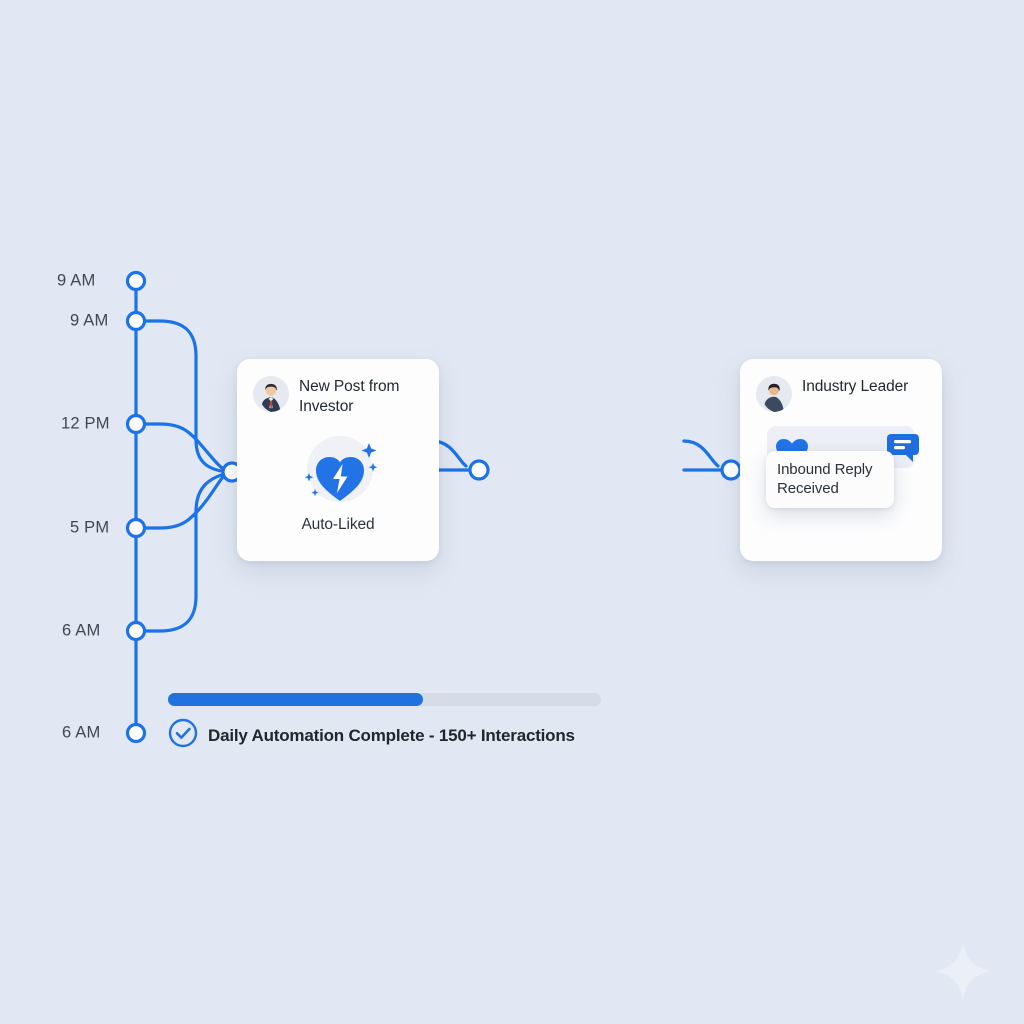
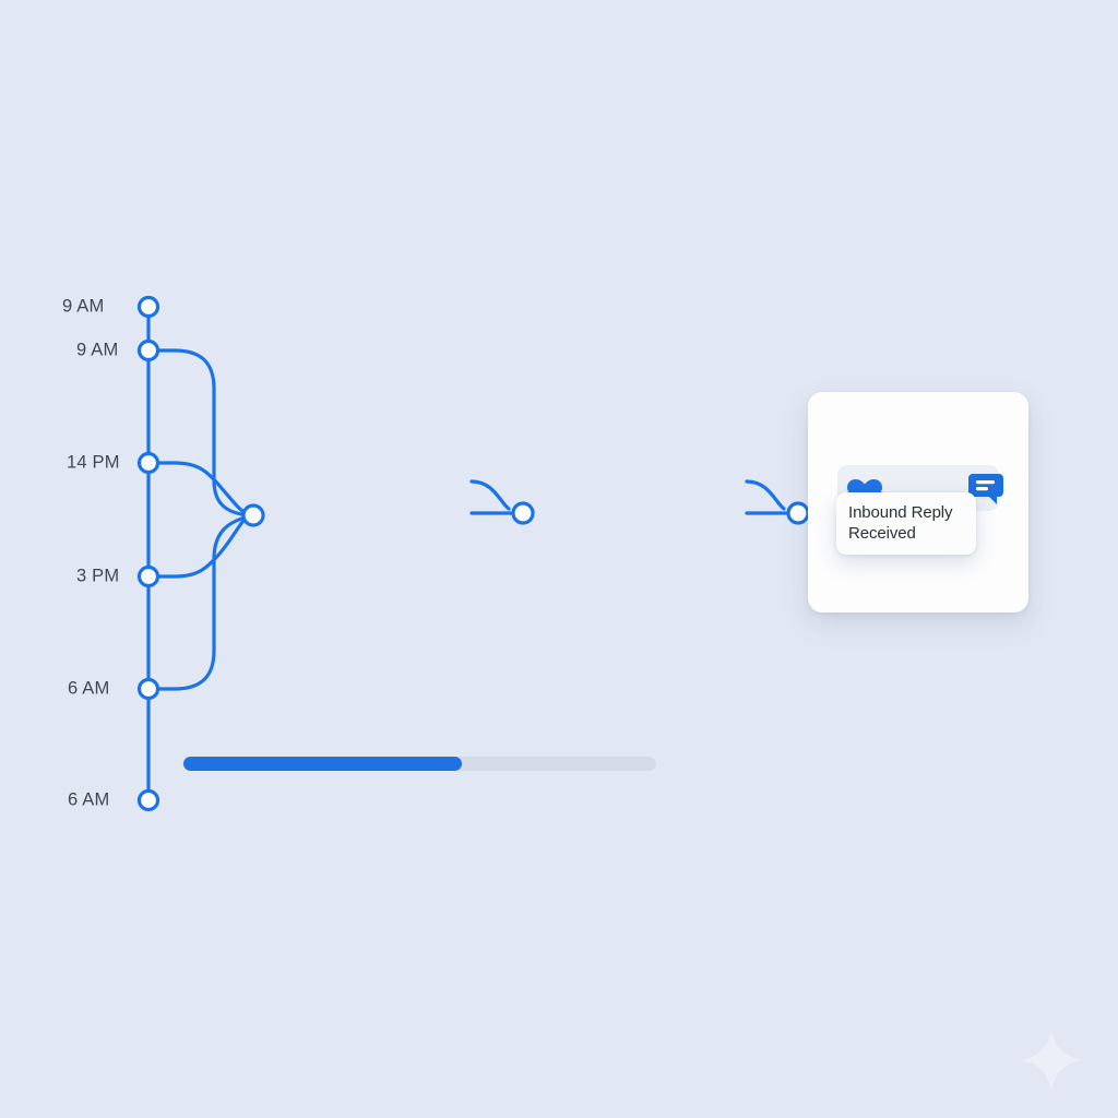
  9 AM
  9 AM
- 12 PM
+ 14 PM
- 5 PM
+ 3 PM
  6 AM
  6 AM
- New Post from Investor
- Auto-Liked
- Industry Leader
  Inbound Reply
  Received
- Daily Automation Complete - 150+ Interactions
